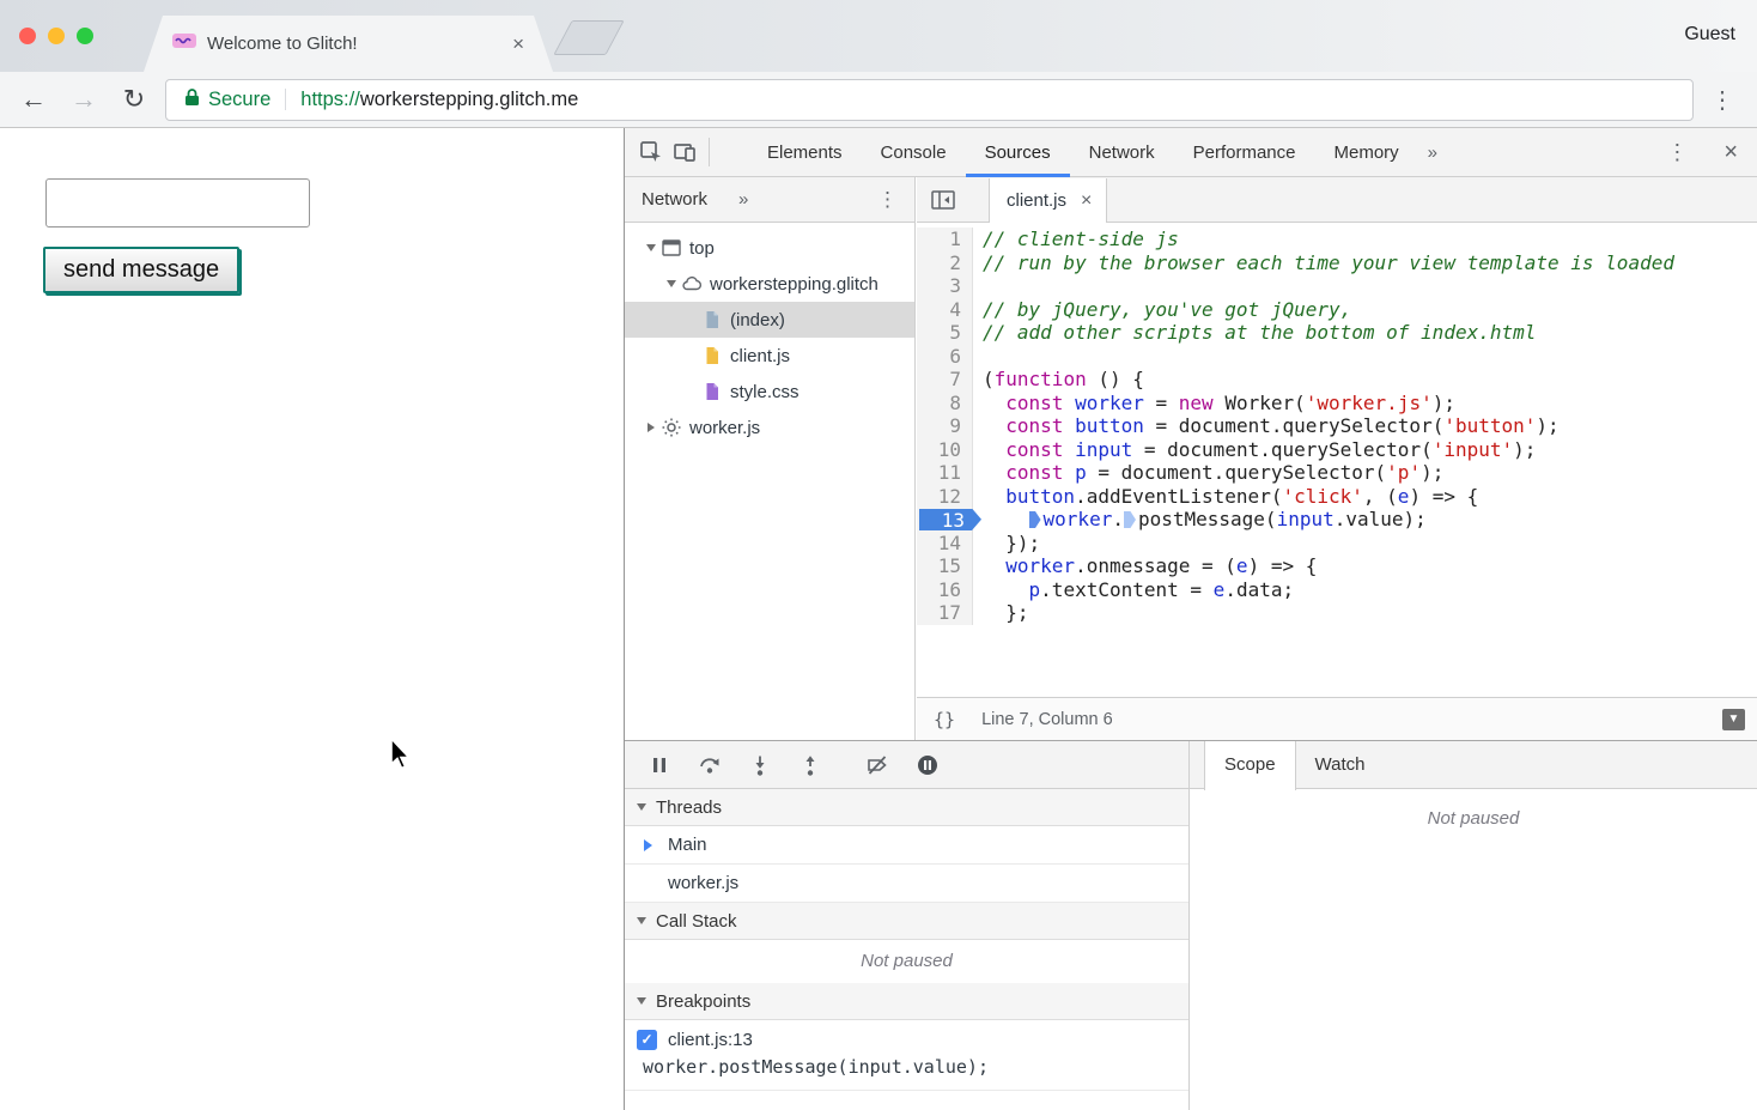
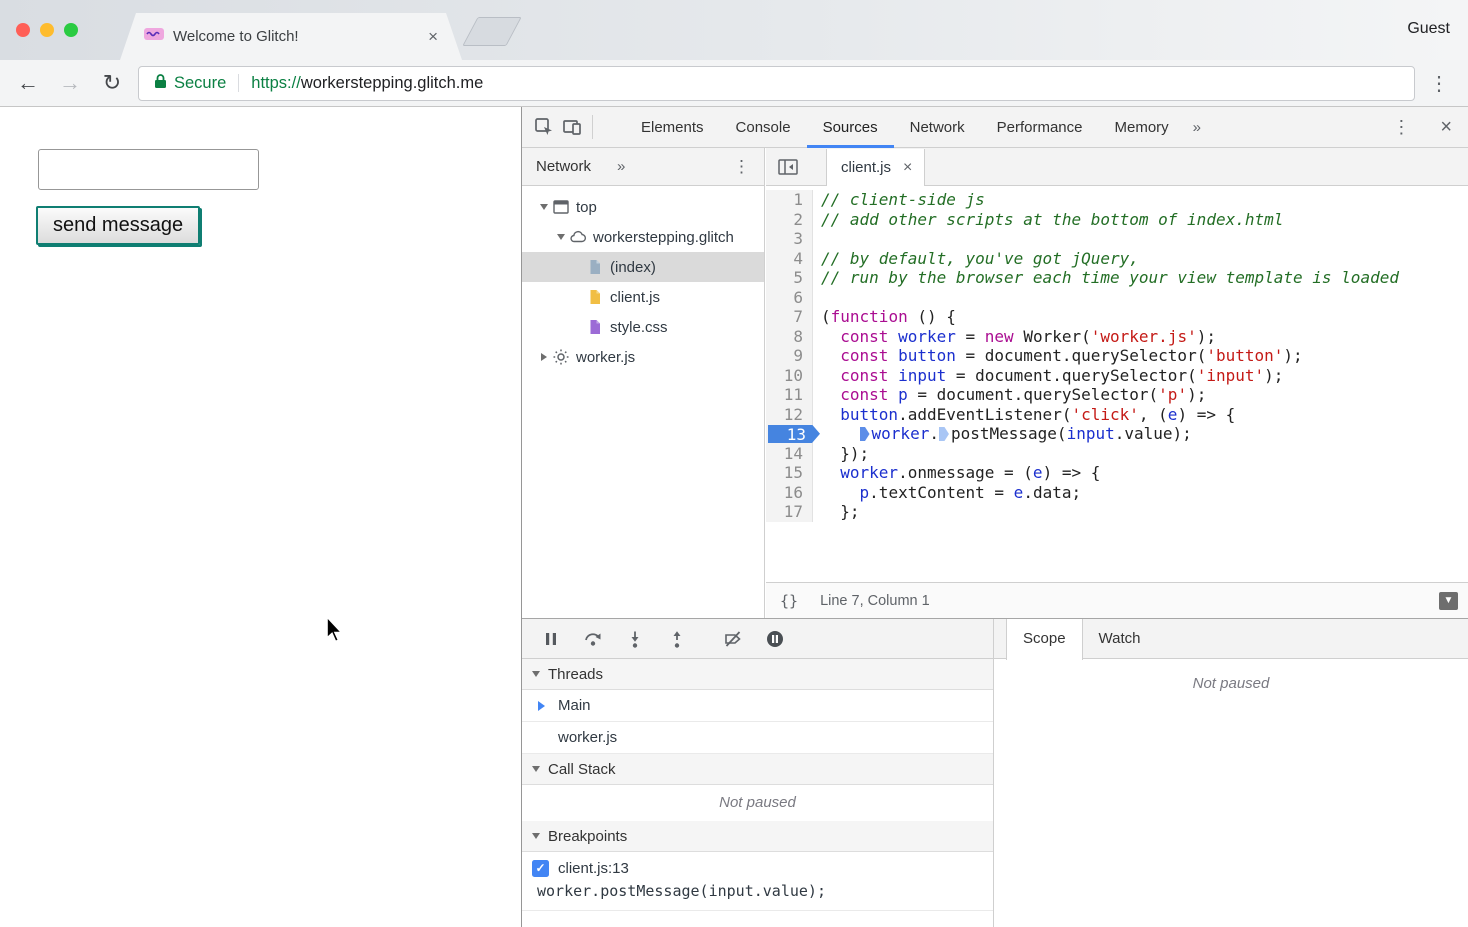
  Welcome to Glitch!
  ×
  Guest
  ←
  →
  ↻
  Secure
  https://workerstepping.glitch.me
  ⋮
  send message
  Elements
  Console
  Sources
  Network
  Performance
  Memory
  »
  ⋮
  ×
  Network
  »
  ⋮
  top
  workerstepping.glitch
  (index)
  client.js
  style.css
  worker.js
  client.js
  ×
  1
  // client-side js
  2
- // run by the browser each time your view template is loaded
+ // add other scripts at the bottom of index.html
  3
  4
- // by jQuery, you've got jQuery,
+ // by default, you've got jQuery,
  5
- // add other scripts at the bottom of index.html
+ // run by the browser each time your view template is loaded
  6
  7
  (function () {
  8
  const worker = new Worker('worker.js');
  9
  const button = document.querySelector('button');
  10
  const input = document.querySelector('input');
  11
  const p = document.querySelector('p');
  12
  button.addEventListener('click', (e) => {
  13
  worker. postMessage(input.value);
  14
  });
  15
  worker.onmessage = (e) => {
  16
  p.textContent = e.data;
  17
  };
  {}
- Line 7, Column 6
+ Line 7, Column 1
  ▼
  Threads
  Main
  worker.js
  Call Stack
  Not paused
  Breakpoints
  ✓
  client.js:13
  worker.postMessage(input.value);
  Scope
  Watch
  Not paused
